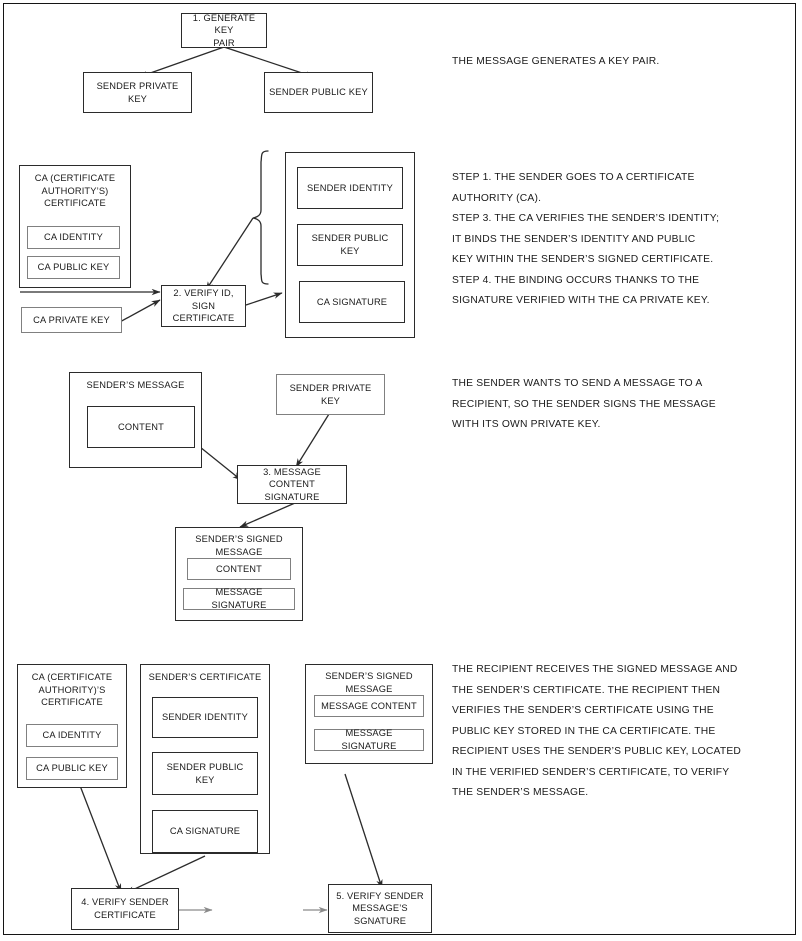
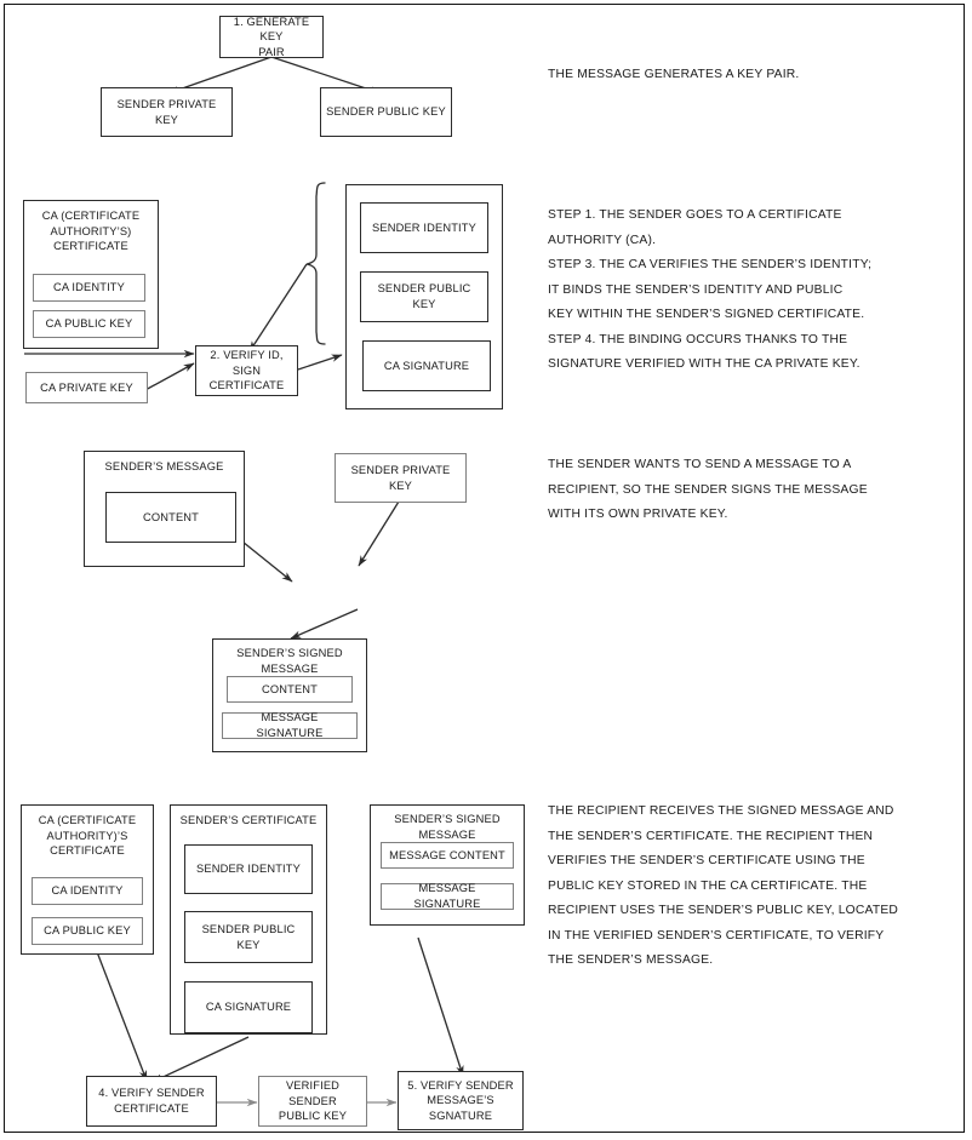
  1. GENERATE KEY
  PAIR
  SENDER PRIVATE KEY
  SENDER PUBLIC KEY
  THE MESSAGE GENERATES A KEY PAIR.
  CA (CERTIFICATE
  AUTHORITY’S)
  CERTIFICATE
  CA IDENTITY
  CA PUBLIC KEY
  CA PRIVATE KEY
  2. VERIFY ID,
  SIGN
  CERTIFICATE
  SENDER IDENTITY
  SENDER PUBLIC KEY
  CA SIGNATURE
  STEP 1. THE SENDER GOES TO A CERTIFICATE
  AUTHORITY (CA).
  STEP 3. THE CA VERIFIES THE SENDER’S IDENTITY;
  IT BINDS THE SENDER’S IDENTITY AND PUBLIC
  KEY WITHIN THE SENDER’S SIGNED CERTIFICATE.
  STEP 4. THE BINDING OCCURS THANKS TO THE
  SIGNATURE VERIFIED WITH THE CA PRIVATE KEY.
  SENDER’S MESSAGE
  CONTENT
  SENDER PRIVATE KEY
- 3. MESSAGE
- CONTENT SIGNATURE
  SENDER’S SIGNED
  MESSAGE
  CONTENT
  MESSAGE SIGNATURE
  THE SENDER WANTS TO SEND A MESSAGE TO A
  RECIPIENT, SO THE SENDER SIGNS THE MESSAGE
  WITH ITS OWN PRIVATE KEY.
  CA (CERTIFICATE
  AUTHORITY)’S
  CERTIFICATE
  CA IDENTITY
  CA PUBLIC KEY
  SENDER’S CERTIFICATE
  SENDER IDENTITY
  SENDER PUBLIC KEY
  CA SIGNATURE
  SENDER’S SIGNED
  MESSAGE
  MESSAGE CONTENT
  MESSAGE SIGNATURE
  4. VERIFY SENDER
  CERTIFICATE
+ VERIFIED SENDER
+ PUBLIC KEY
  5. VERIFY SENDER
  MESSAGE’S
  SGNATURE
  THE RECIPIENT RECEIVES THE SIGNED MESSAGE AND
  THE SENDER’S CERTIFICATE. THE RECIPIENT THEN
  VERIFIES THE SENDER’S CERTIFICATE USING THE
  PUBLIC KEY STORED IN THE CA CERTIFICATE. THE
  RECIPIENT USES THE SENDER’S PUBLIC KEY, LOCATED
  IN THE VERIFIED SENDER’S CERTIFICATE, TO VERIFY
  THE SENDER’S MESSAGE.
